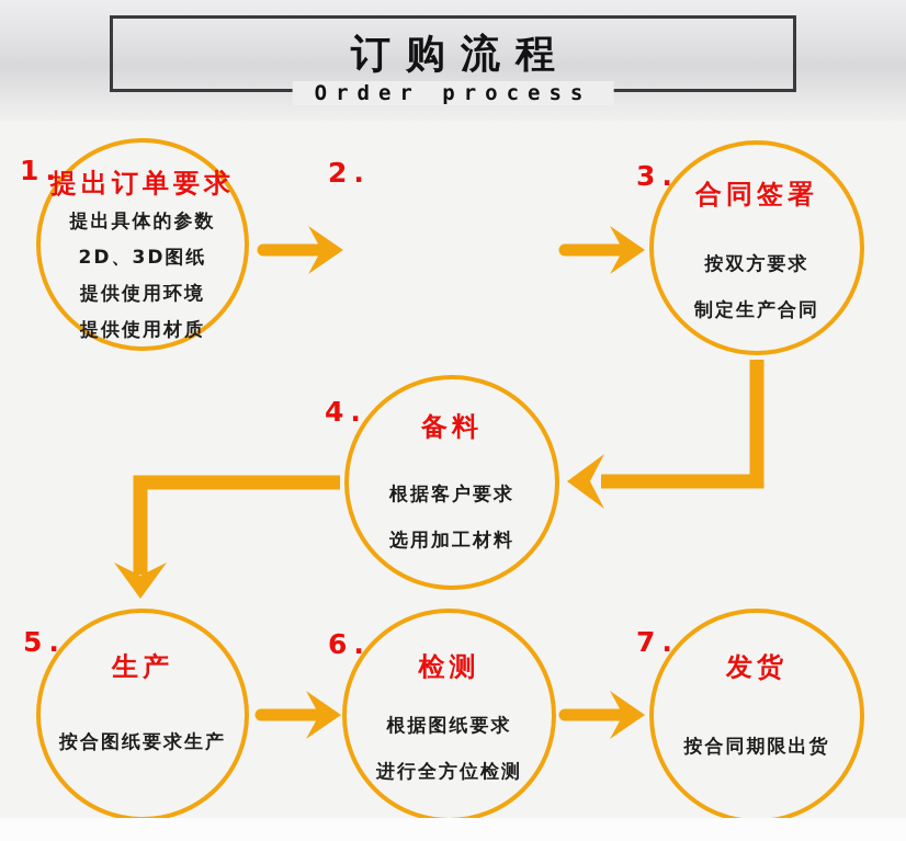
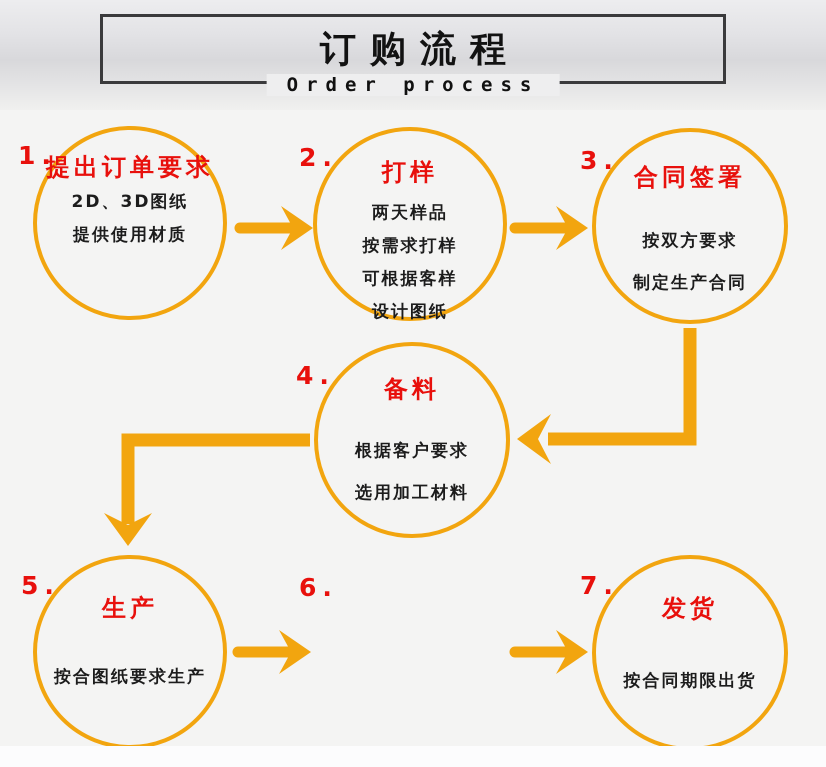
  订购流程
  Order process
  1.
  2.
  3.
  4.
  5.
  6.
  7.
  提出订单要求
- 提出具体的参数
  2D、3D图纸
- 提供使用环境
  提供使用材质
+ 打样
+ 两天样品
+ 按需求打样
+ 可根据客样
+ 设计图纸
  合同签署
  按双方要求
  制定生产合同
  备料
  根据客户要求
  选用加工材料
  生产
  按合图纸要求生产
- 检测
- 根据图纸要求
- 进行全方位检测
  发货
  按合同期限出货
